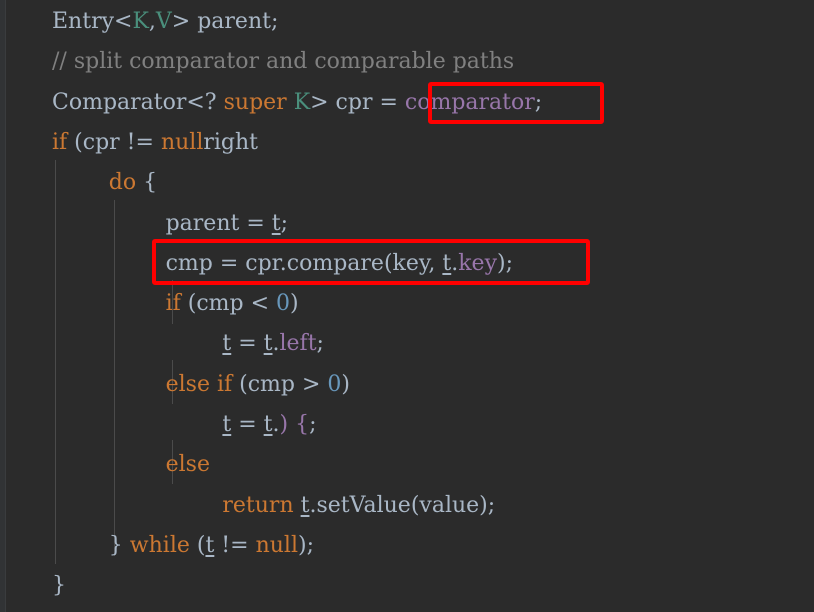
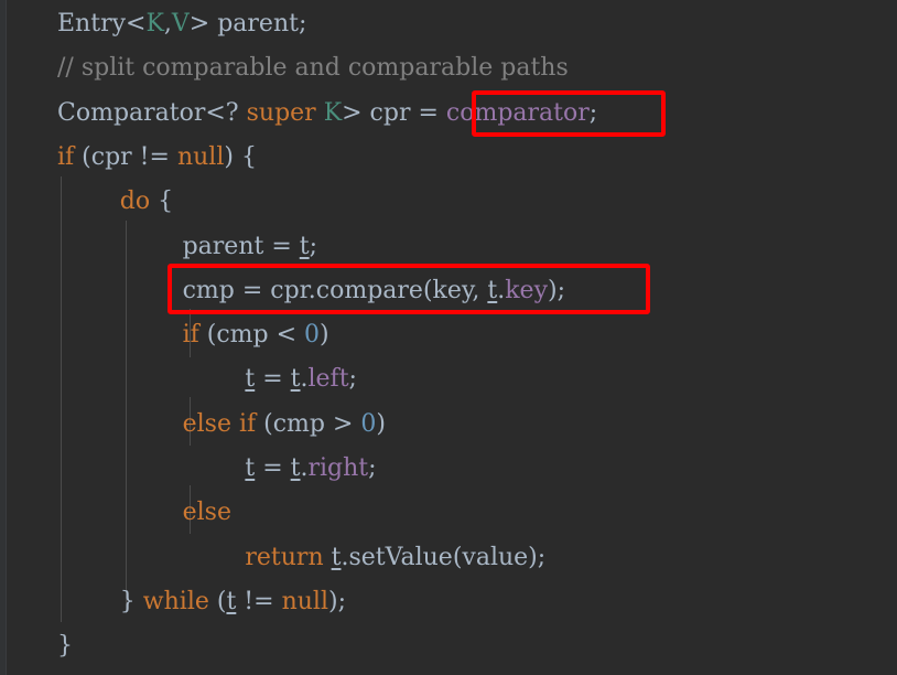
  Entry<K,V> parent;
- // split comparator and comparable paths
+ // split comparable and comparable paths
  Comparator<? super K> cpr = comparator;
- if (cpr != nullright
+ if (cpr != null) {
  do {
  parent = t;
  cmp = cpr.compare(key, t.key);
  if (cmp < 0)
  t = t.left;
  else if (cmp > 0)
- t = t.) {;
+ t = t.right;
  else
  return t.setValue(value);
  } while (t != null);
  }
